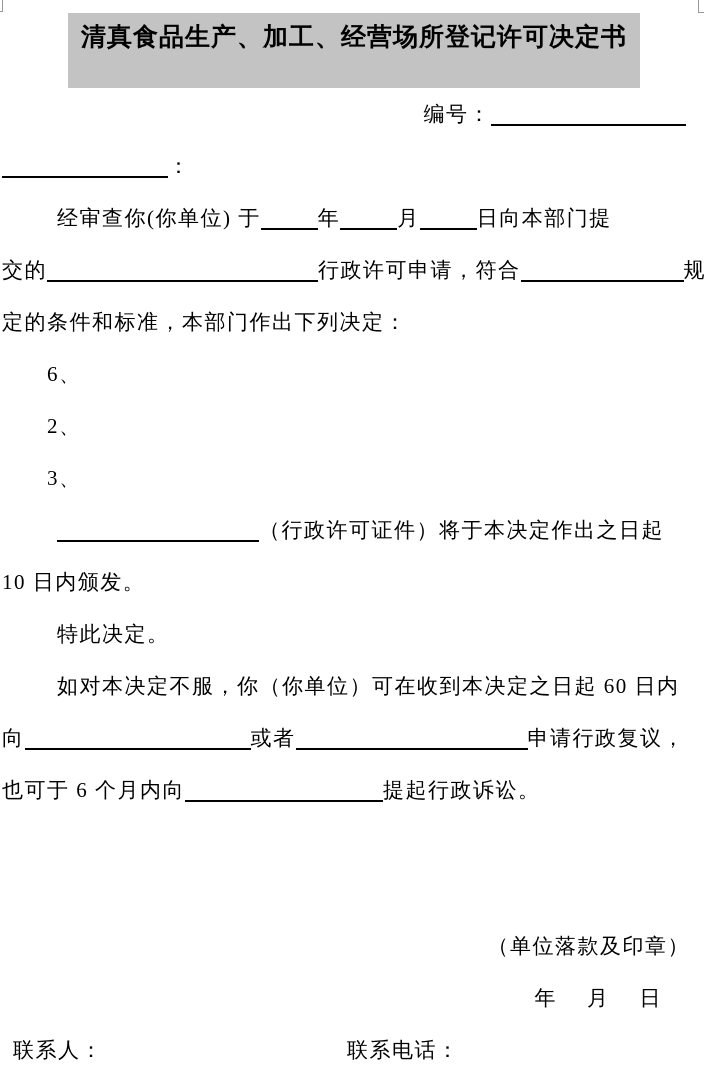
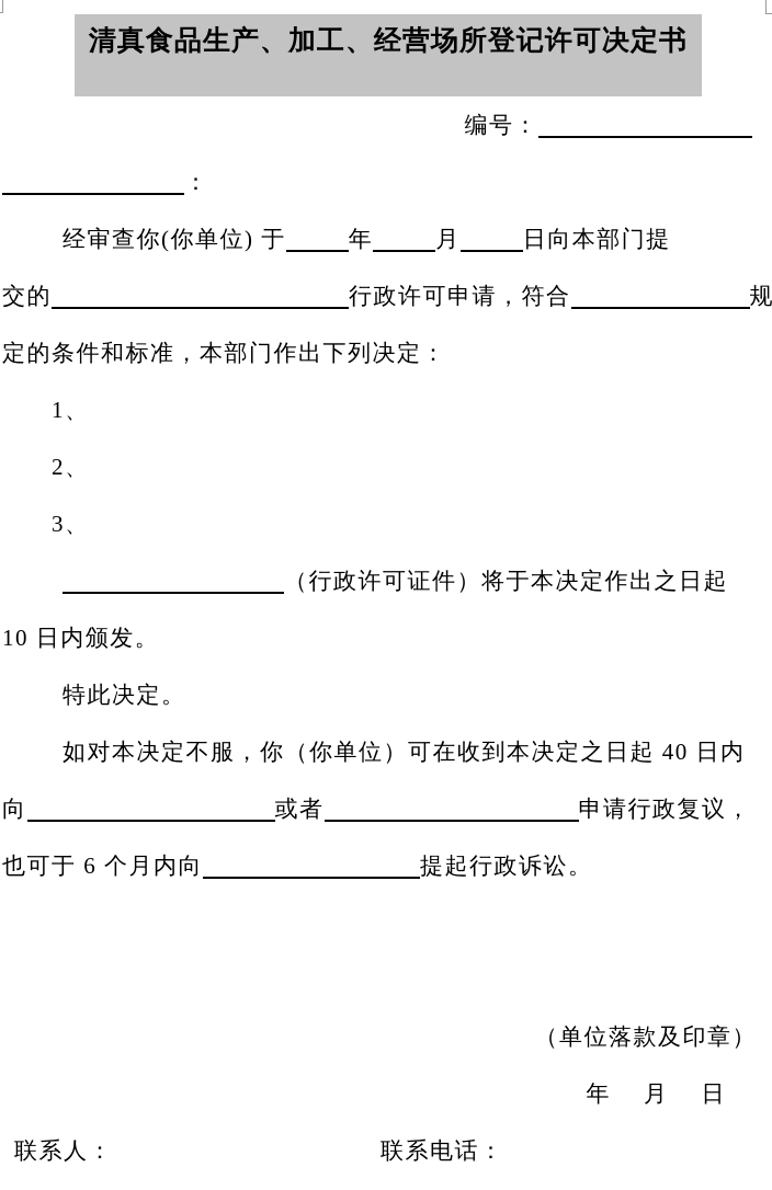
  清真食品生产、加工、经营场所登记许可决定书
  编号：
  ：
  经审查你(你单位) 于 年 月 日向本部门提
  交的 行政许可申请，符合 规
  定的条件和标准，本部门作出下列决定：
- 6、
+ 1、
  2、
  3、
  （行政许可证件）将于本决定作出之日起
  10 日内颁发。
  特此决定。
- 如对本决定不服，你（你单位）可在收到本决定之日起 60 日内
+ 如对本决定不服，你（你单位）可在收到本决定之日起 40 日内
  向 或者 申请行政复议，
  也可于 6 个月内向 提起行政诉讼。
  （单位落款及印章）
  年 月 日
  联系人： 联系电话：
